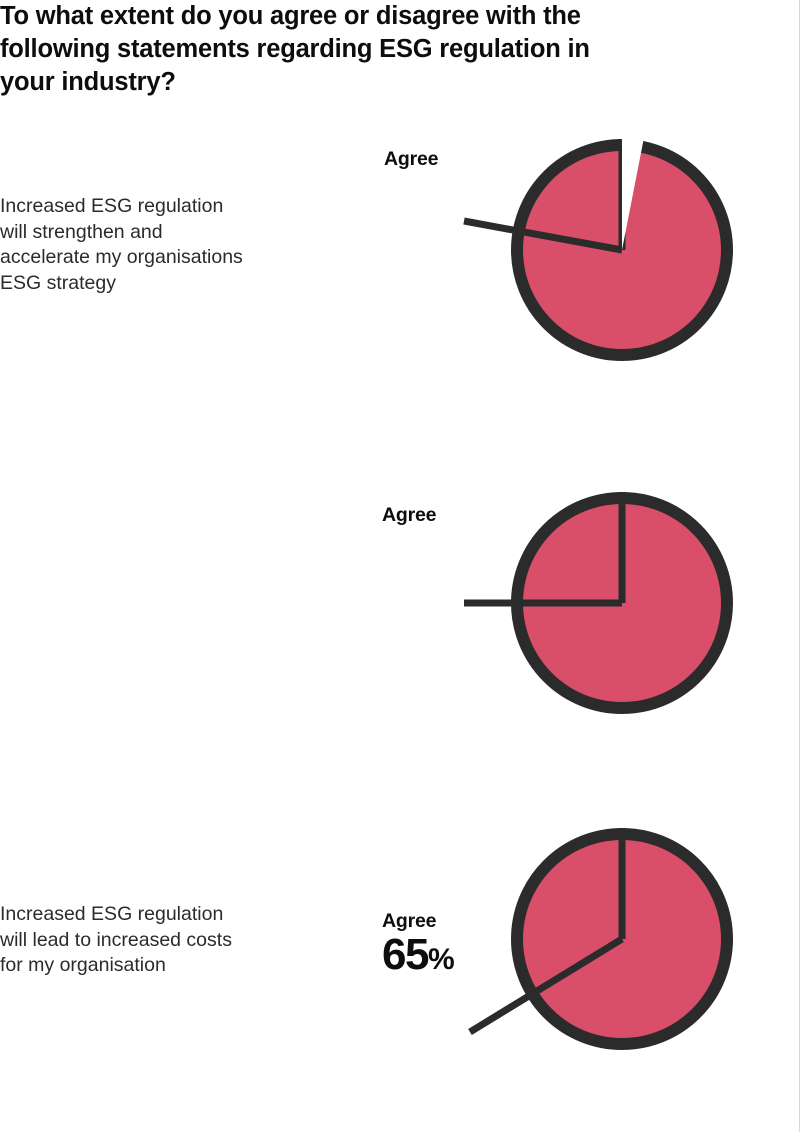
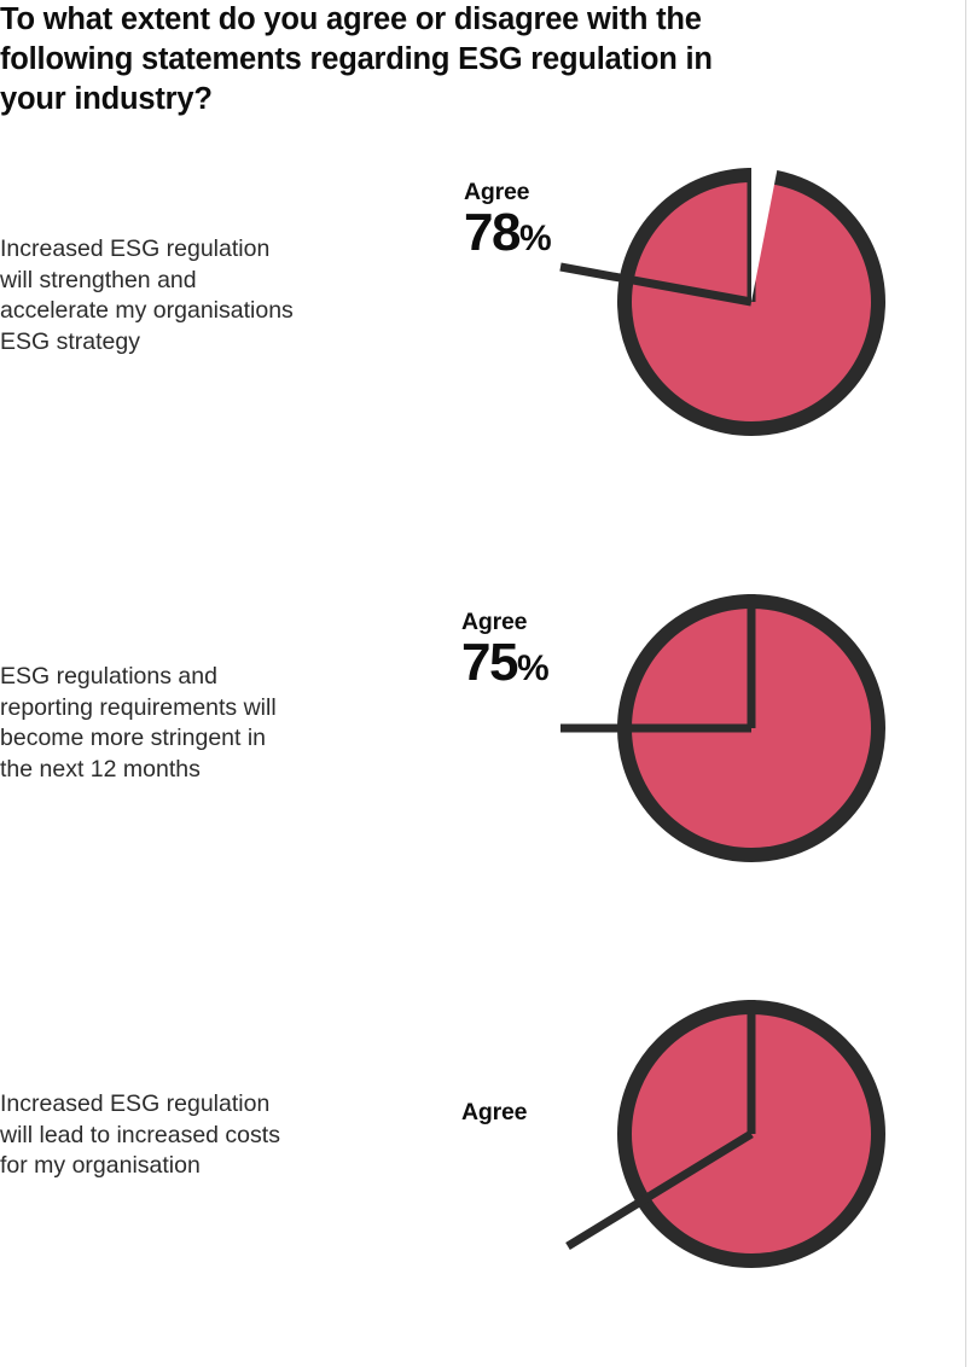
  To what extent do you agree or disagree with the
  following statements regarding ESG regulation in
  your industry?
  Increased ESG regulation
  will strengthen and
  accelerate my organisations
  ESG strategy
  Agree
+ 78%
+ ESG regulations and
+ reporting requirements will
+ become more stringent in
+ the next 12 months
  Agree
+ 75%
  Increased ESG regulation
  will lead to increased costs
  for my organisation
  Agree
- 65%
